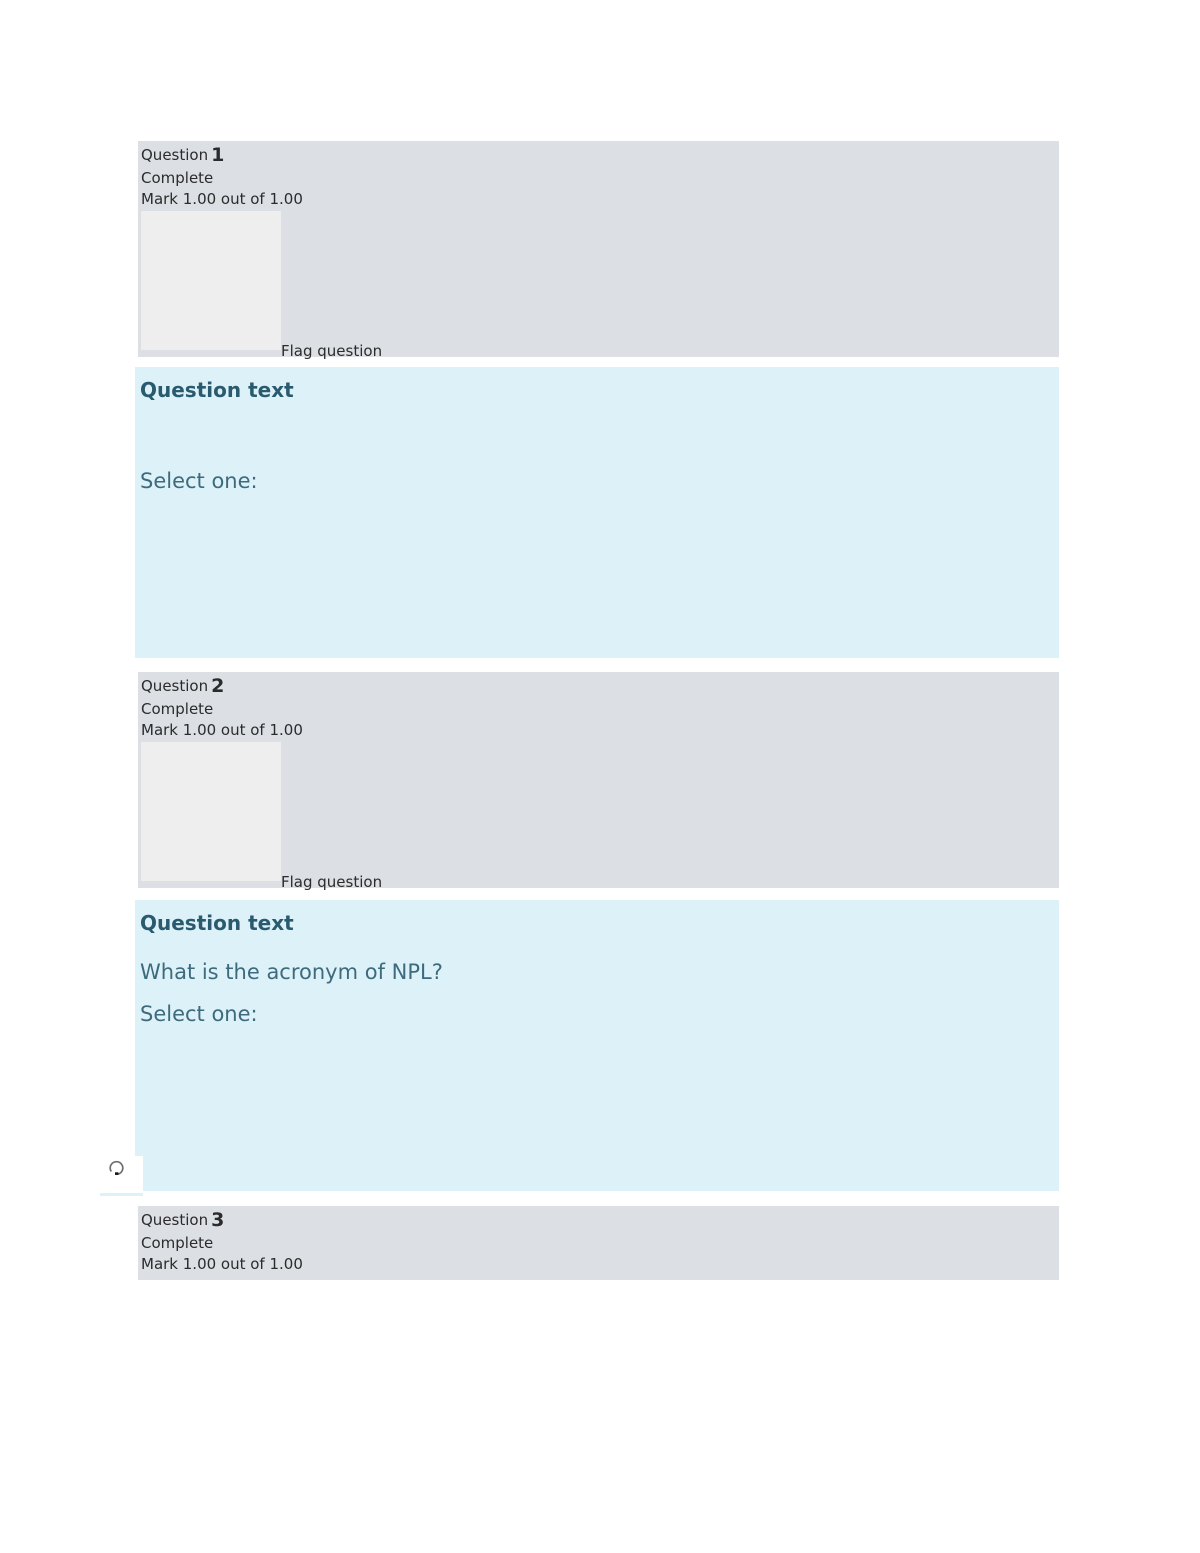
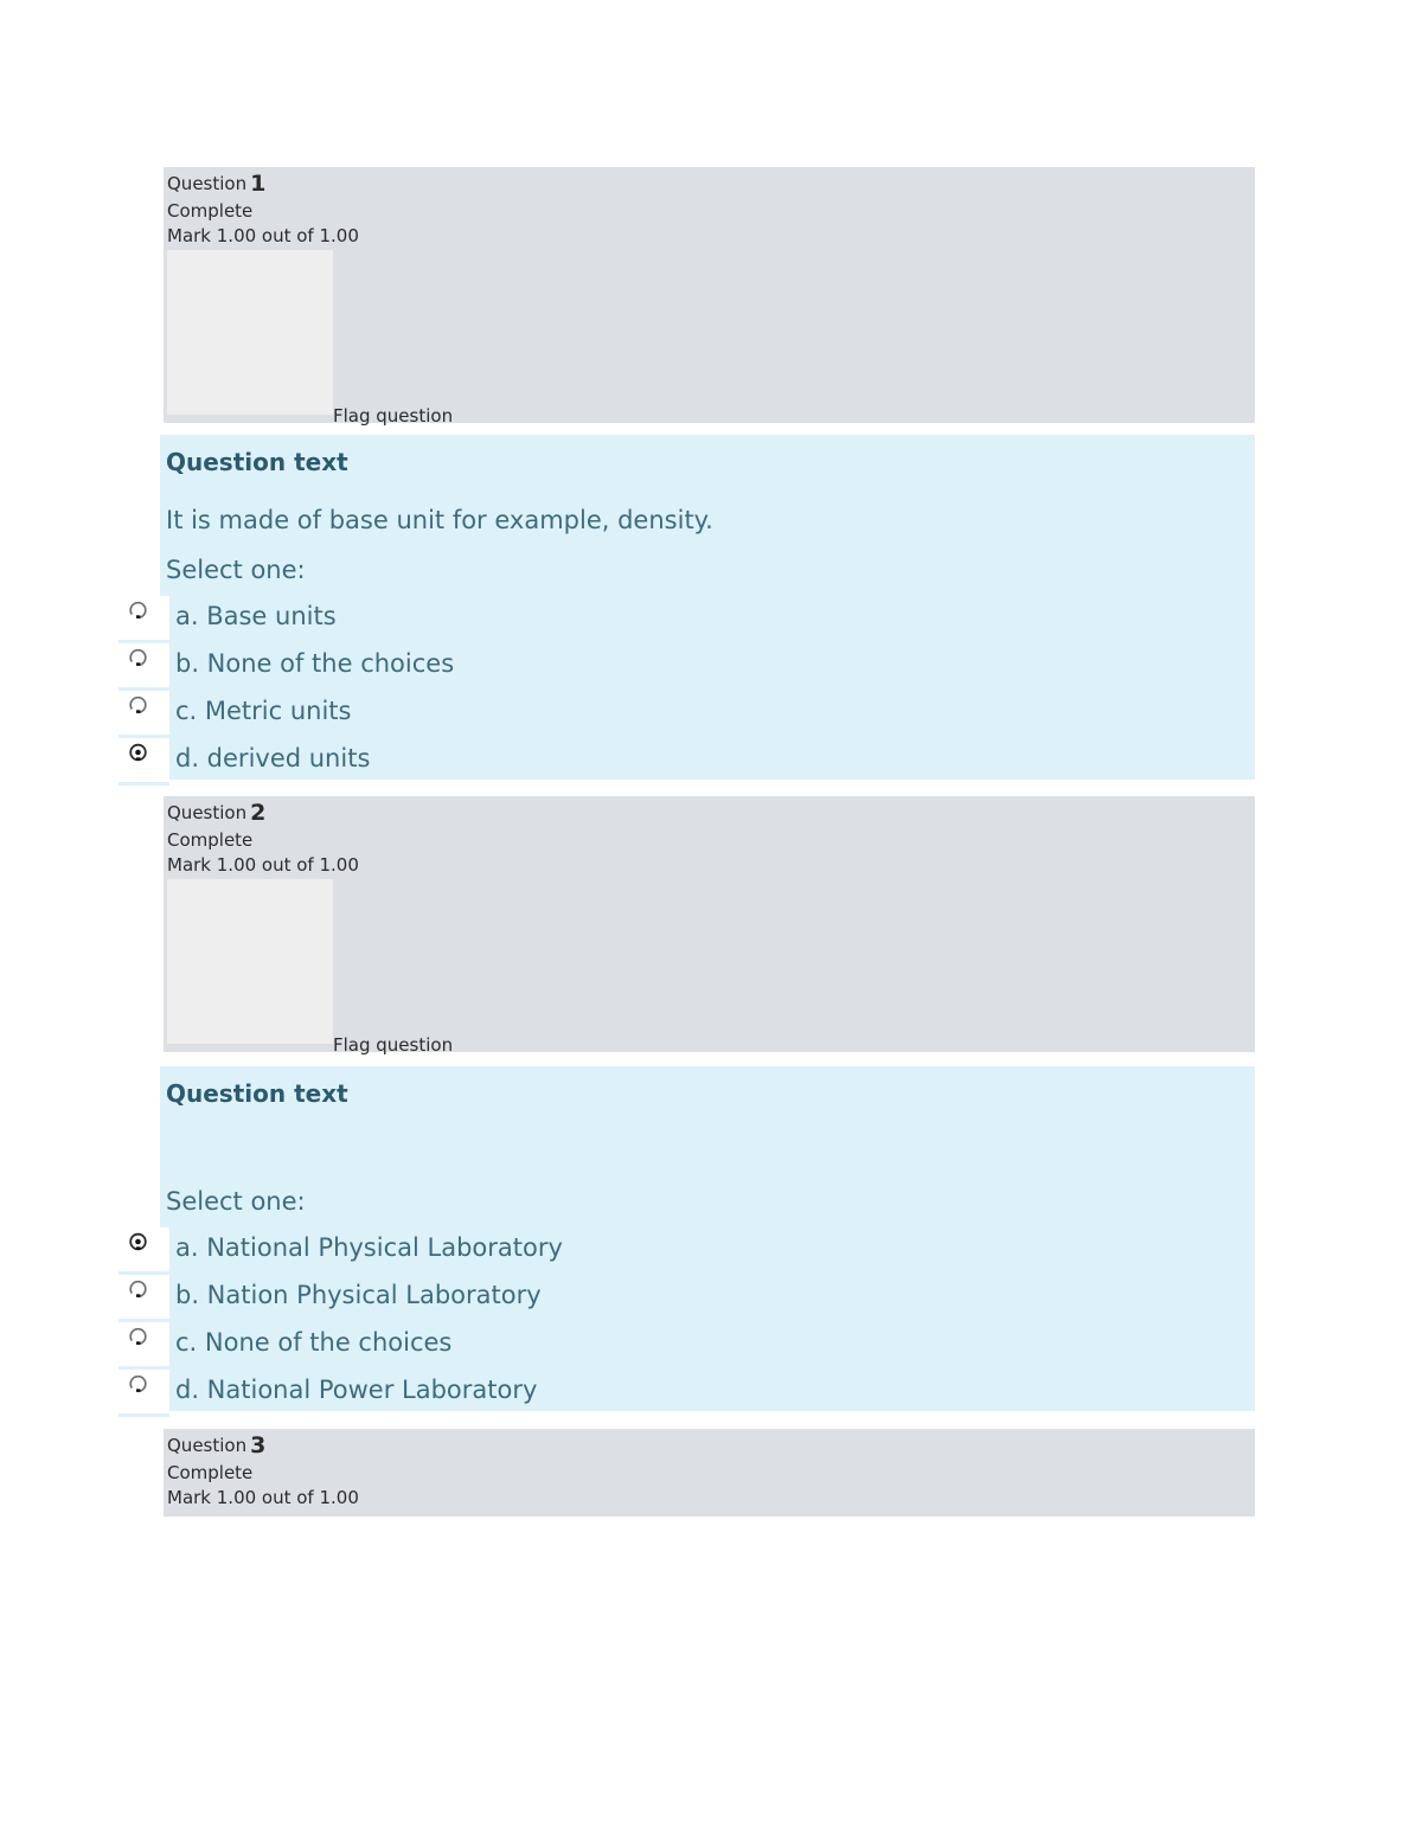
  Question 1
  Complete
  Mark 1.00 out of 1.00
  Flag question
  Question text
+ It is made of base unit for example, density.
  Select one:
+ a. Base units
+ b. None of the choices
+ c. Metric units
+ d. derived units
  Question 2
  Complete
  Mark 1.00 out of 1.00
  Flag question
  Question text
- What is the acronym of NPL?
  Select one:
+ a. National Physical Laboratory
+ b. Nation Physical Laboratory
+ c. None of the choices
+ d. National Power Laboratory
  Question 3
  Complete
  Mark 1.00 out of 1.00
